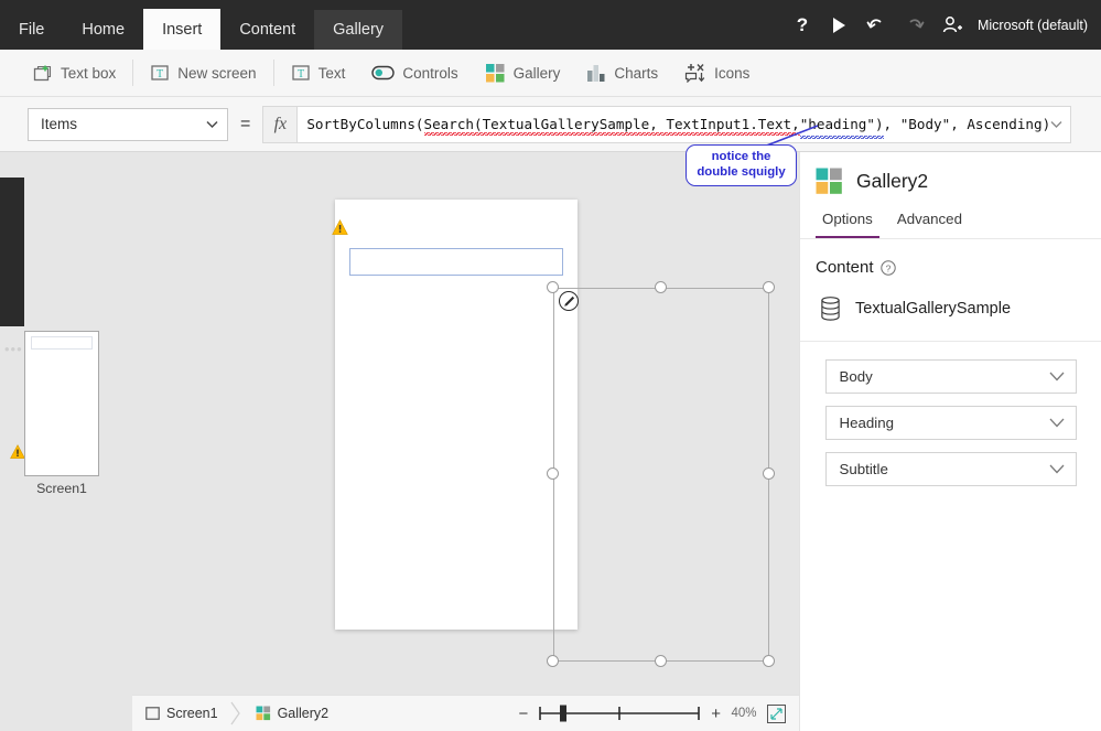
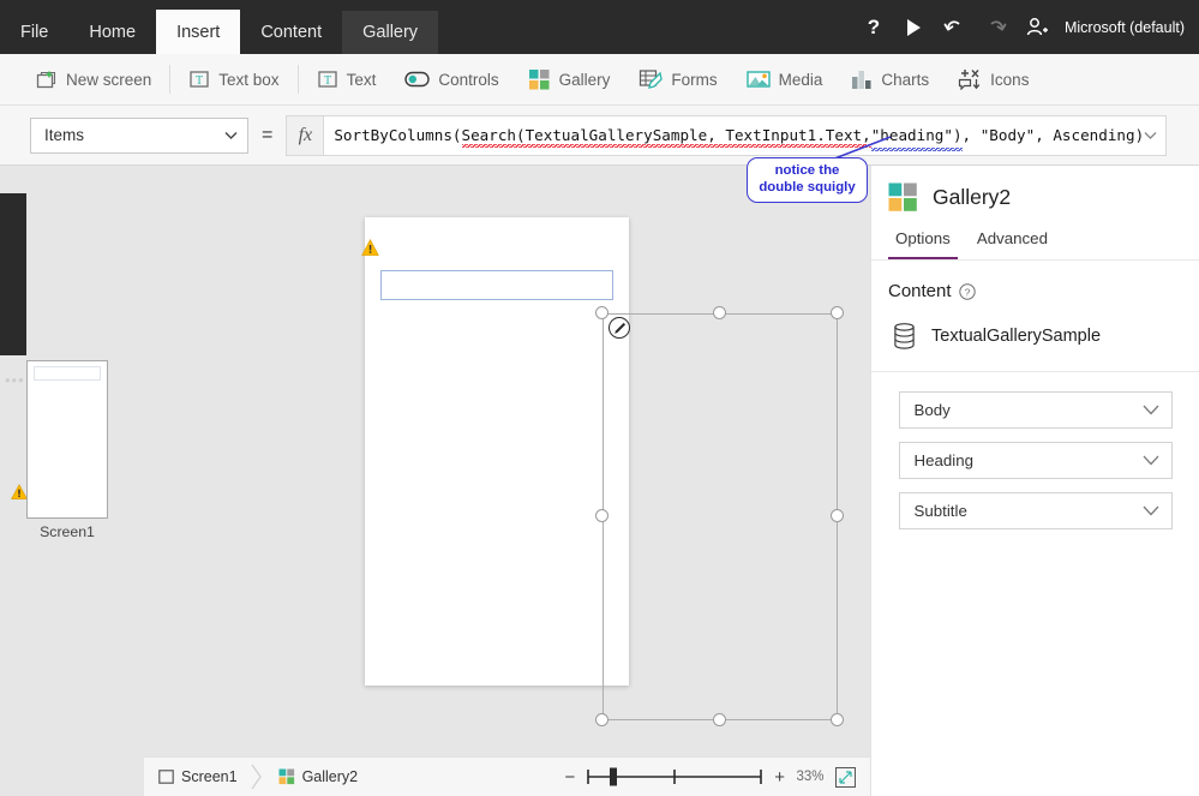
  File
  Home
  Insert
  Content
  Gallery
  ?
  Microsoft (default)
- Text box
+ New screen
  T
- New screen
+ Text box
  T
  Text
  Controls
  Gallery
+ Forms
+ Media
  Charts
  Icons
  Items
  =
  fx
  SortByColumns(
  Search(TextualGallerySample, TextInput1.Text,
  "heading")
  , "Body", Ascending)
  Screen1
  Screen1
  Gallery2
  −
  +
- 40%
+ 33%
  Gallery2
  Options
  Advanced
  Content
  ?
  TextualGallerySample
  Body
  Heading
  Subtitle
  notice the
  double squigly
